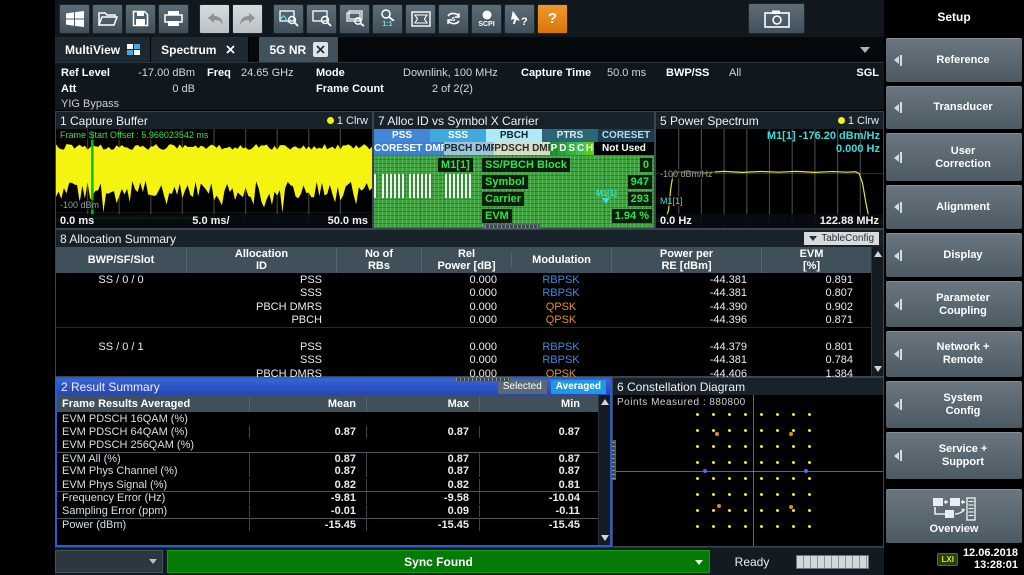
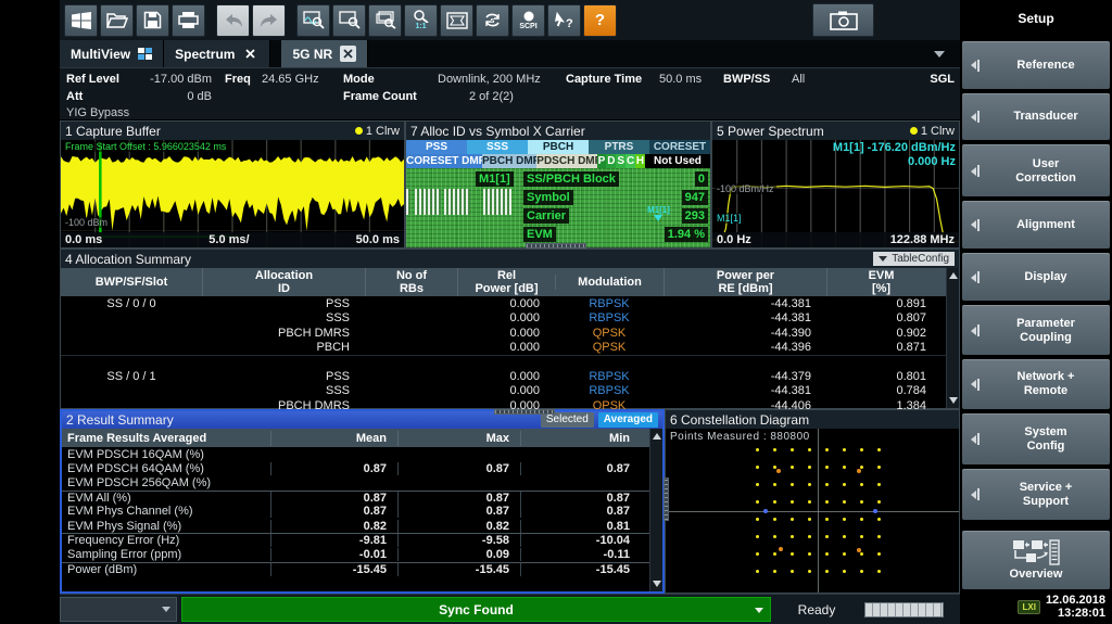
  ?
  ?
  MultiView
  Spectrum
  5G NR
  Ref Level
  -17.00 dBm
  Freq
  24.65 GHz
  Mode
- Downlink, 100 MHz
+ Downlink, 200 MHz
  Capture Time
  50.0 ms
  BWP/SS
  All
  SGL
  Att
  0 dB
  Frame Count
  2 of 2(2)
  YIG Bypass
  1 Capture Buffer
  1 Clrw
  Frame Start Offset : 5.966023542 ms
  -100 dBm
  0.0 ms
  5.0 ms/
  50.0 ms
  7 Alloc ID vs Symbol X Carrier
  PSS
  SSS
  PBCH
  PTRS
  CORESET
  CORESET DM
  PBCH DM
  PDSCH DM
  P
  D
  S
  C
  H
  Not Used
  M1[1]
  SS/PBCH Block
  0
  Symbol
  947
  Carrier
  293
  EVM
  1.94 %
  M1[1]
  5 Power Spectrum
  1 Clrw
  M1[1] -176.20 dBm/Hz
  0.000 Hz
  -100 dBm/Hz
  M1[1]
  0.0 Hz
  122.88 MHz
- 8 Allocation Summary
+ 4 Allocation Summary
  TableConfig
  BWP/SF/Slot
  Allocation
  ID
  No of
  RBs
  Rel
  Power [dB]
  Modulation
  Power per
  RE [dBm]
  EVM
  [%]
  SS / 0 / 0
  PSS
  0.000
  RBPSK
  -44.381
  0.891
  SSS
  0.000
  RBPSK
  -44.381
  0.807
  PBCH DMRS
  0.000
  QPSK
  -44.390
  0.902
  PBCH
  0.000
  QPSK
  -44.396
  0.871
  SS / 0 / 1
  PSS
  0.000
  RBPSK
  -44.379
  0.801
  SSS
  0.000
  RBPSK
  -44.381
  0.784
  PBCH DMRS
  0.000
  QPSK
  -44.406
  1.384
  2 Result Summary
  Selected
  Averaged
  Frame Results Averaged
  Mean
  Max
  Min
  EVM PDSCH 16QAM (%)
  EVM PDSCH 64QAM (%)
  0.87
  0.87
  0.87
  EVM PDSCH 256QAM (%)
  EVM All (%)
  0.87
  0.87
  0.87
  EVM Phys Channel (%)
  0.87
  0.87
  0.87
  EVM Phys Signal (%)
  0.82
  0.82
  0.81
  Frequency Error (Hz)
  -9.81
  -9.58
  -10.04
  Sampling Error (ppm)
  -0.01
  0.09
  -0.11
  Power (dBm)
  -15.45
  -15.45
  -15.45
  6 Constellation Diagram
  Points Measured : 880800
  Sync Found
  Ready
  Setup
  Reference
  Transducer
  User
  Correction
  Alignment
  Display
  Parameter
  Coupling
  Network +
  Remote
  System
  Config
  Service +
  Support
  Overview
  LXI
  12.06.2018
  13:28:01
